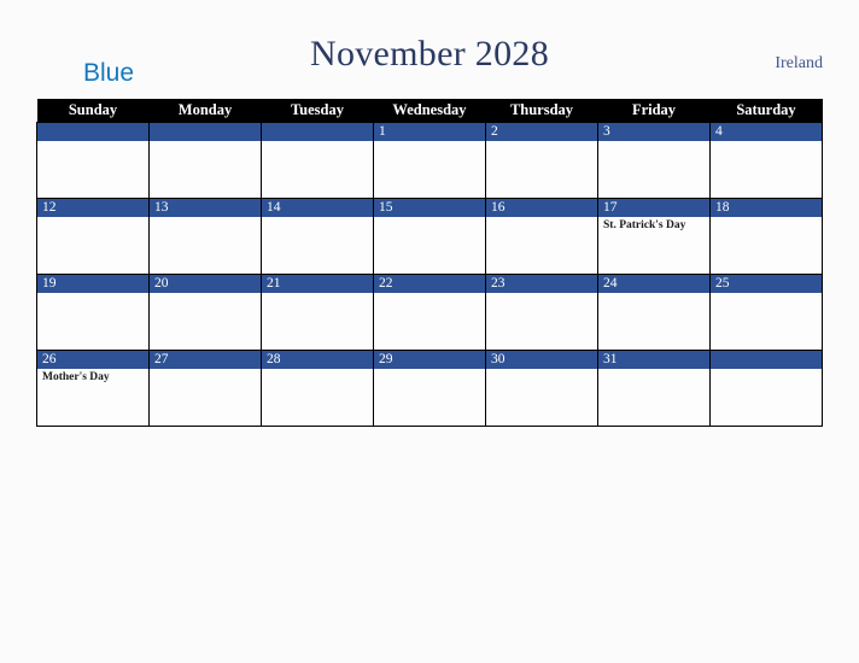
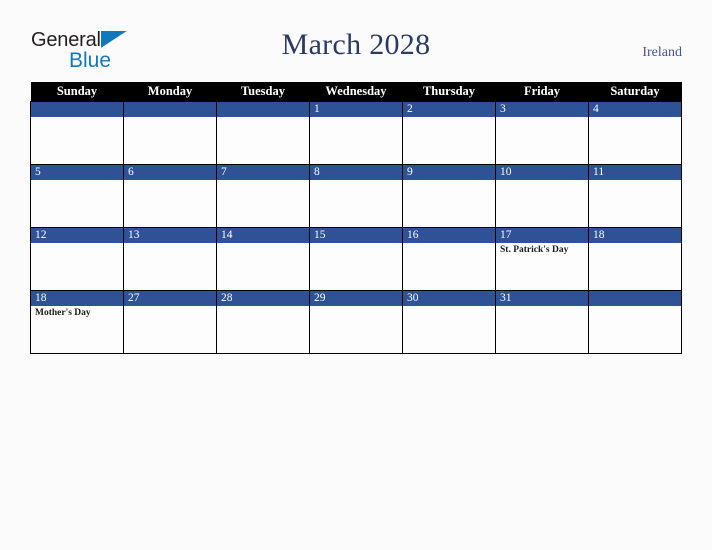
+ General
  Blue
- November 2028
+ March 2028
  Ireland
  Sunday	Monday	Tuesday	Wednesday	Thursday	Friday	Saturday
  			1	2	3	4
+ 5	6	7	8	9	10	11
  12	13	14	15	16	17St. Patrick's Day	18
- 19	20	21	22	23	24	25
- 26Mother's Day	27	28	29	30	31
+ 18Mother's Day	27	28	29	30	31
